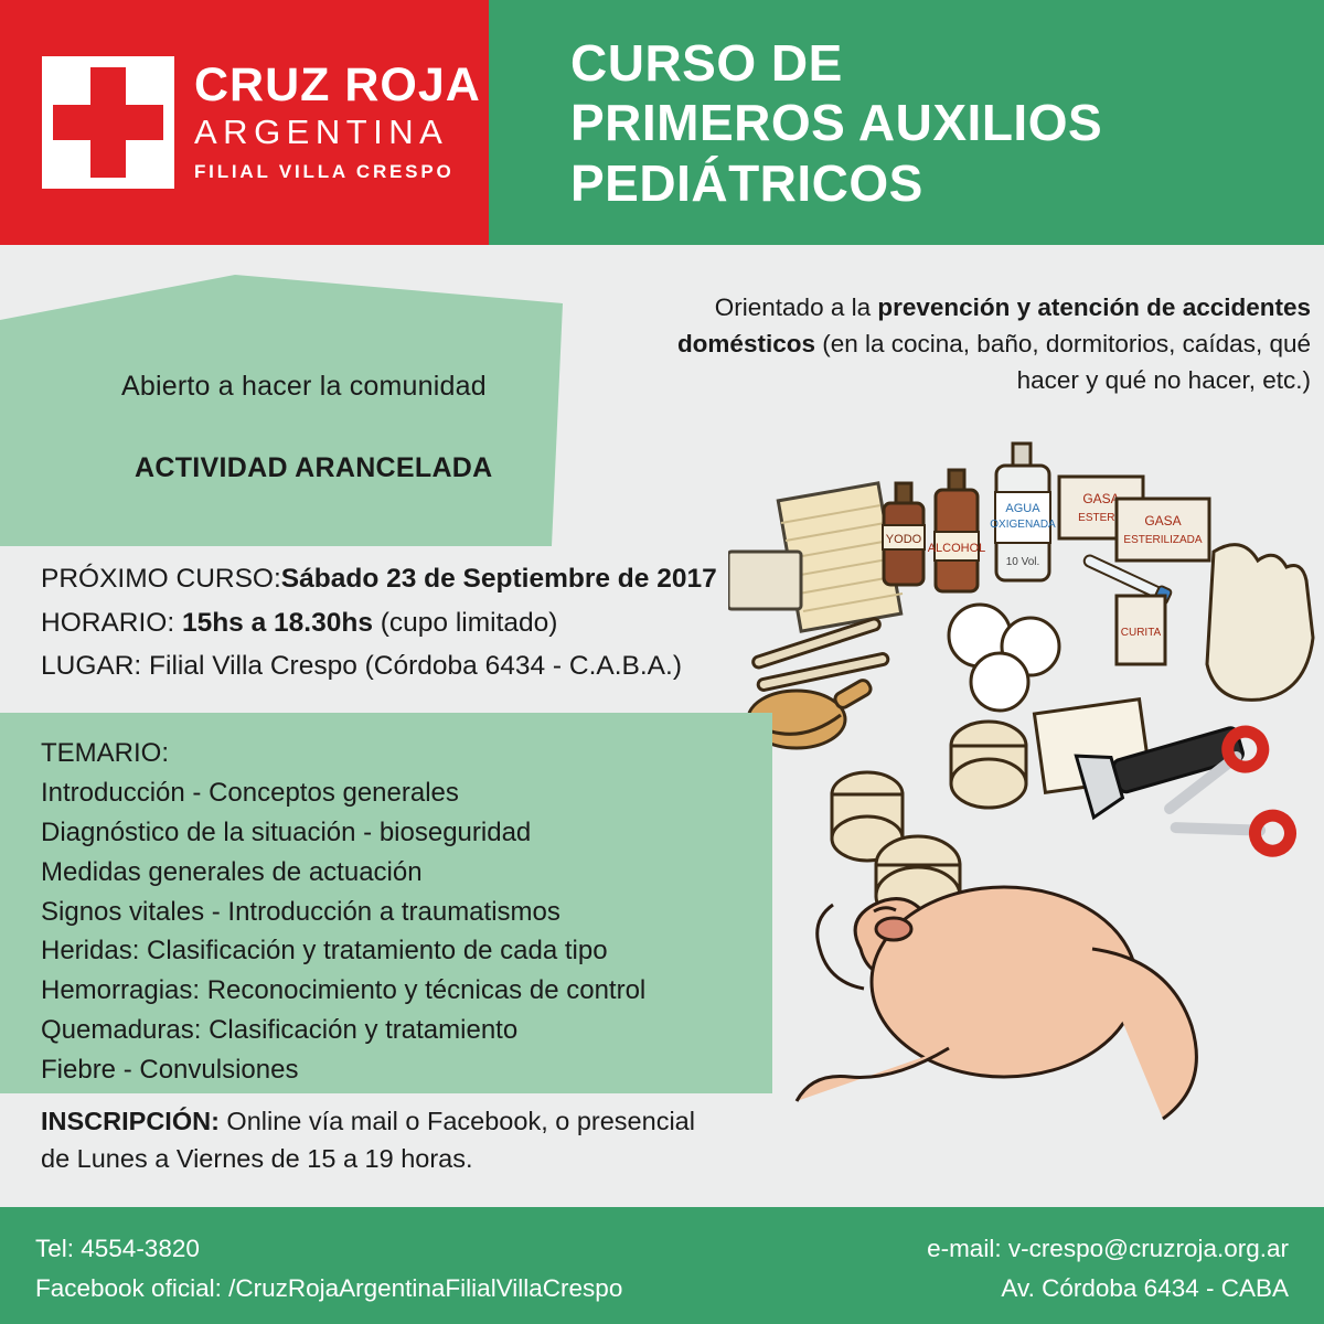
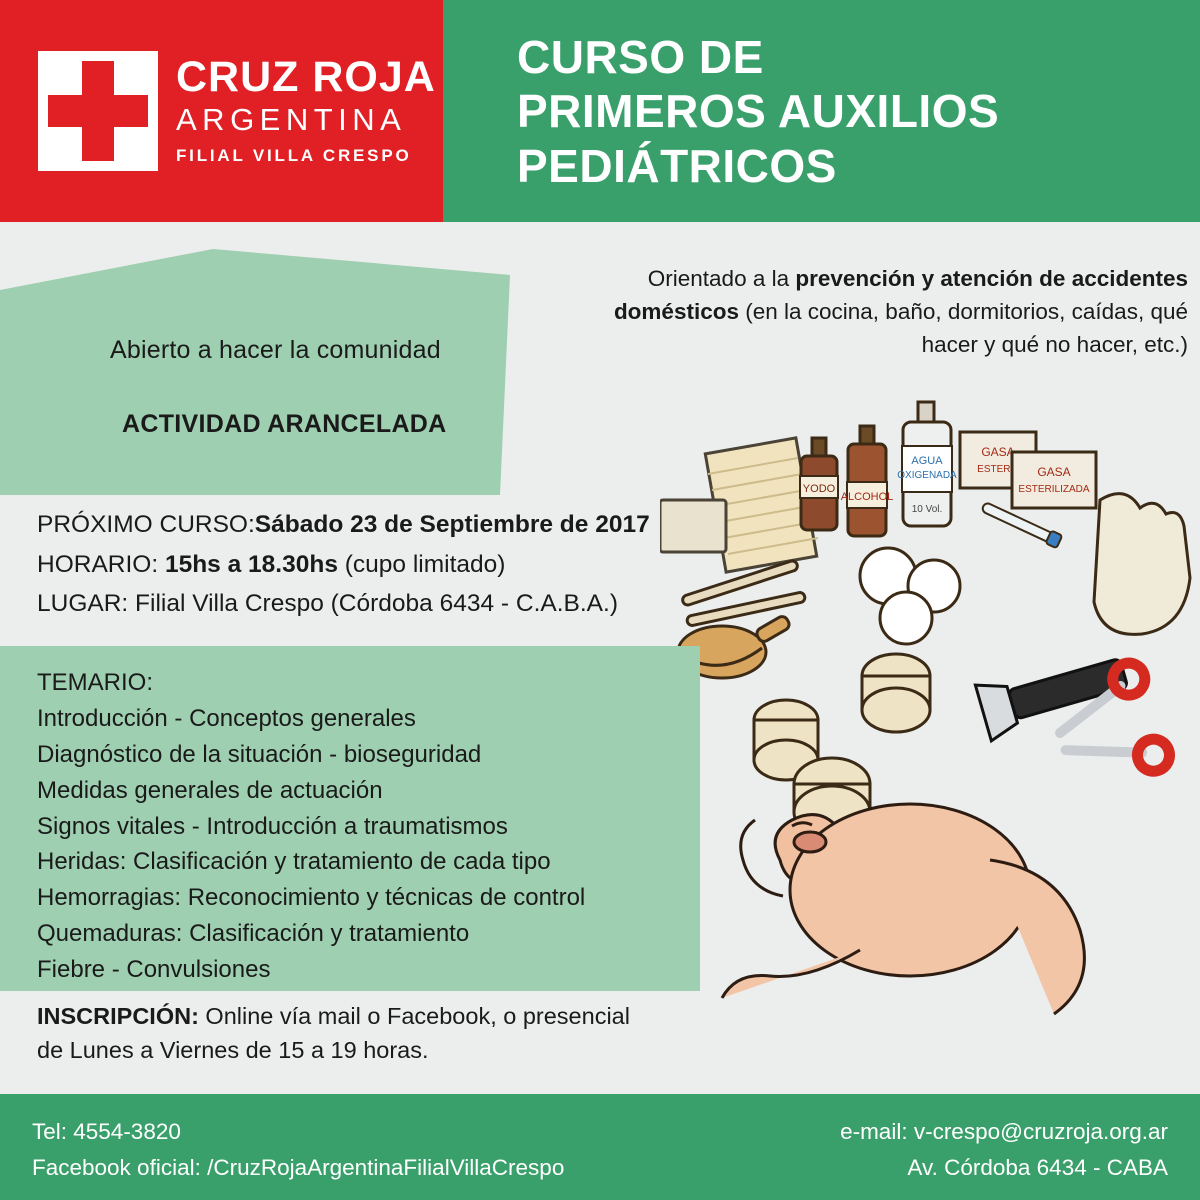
  CRUZ ROJA
  ARGENTINA
  FILIAL VILLA CRESPO
  CURSO DE
  PRIMEROS AUXILIOS
  PEDIÁTRICOS
  Abierto a hacer la comunidad
  ACTIVIDAD ARANCELADA
  Orientado a la prevención y atención de accidentes domésticos (en la cocina, baño, dormitorios, caídas, qué hacer y qué no hacer, etc.)
  YODO
  ALCOHOL
  AGUA
  OXIGENADA
  10 Vol.
  GAS
  ESTER
  GASA
  ESTERILIZADA
- CURITA
  PRÓXIMO CURSO:Sábado 23 de Septiembre de 2017
  HORARIO: 15hs a 18.30hs (cupo limitado)
  LUGAR: Filial Villa Crespo (Córdoba 6434 - C.A.B.A.)
  TEMARIO:
  Introducción - Conceptos generales
  Diagnóstico de la situación - bioseguridad
  Medidas generales de actuación
  Signos vitales - Introducción a traumatismos
  Heridas: Clasificación y tratamiento de cada tipo
  Hemorragias: Reconocimiento y técnicas de control
  Quemaduras: Clasificación y tratamiento
  Fiebre - Convulsiones
  INSCRIPCIÓN: Online vía mail o Facebook, o presencial de Lunes a Viernes de 15 a 19 horas.
  Tel: 4554-3820
  Facebook oficial: /CruzRojaArgentinaFilialVillaCrespo
  e-mail: v-crespo@cruzroja.org.ar
  Av. Córdoba 6434 - CABA
